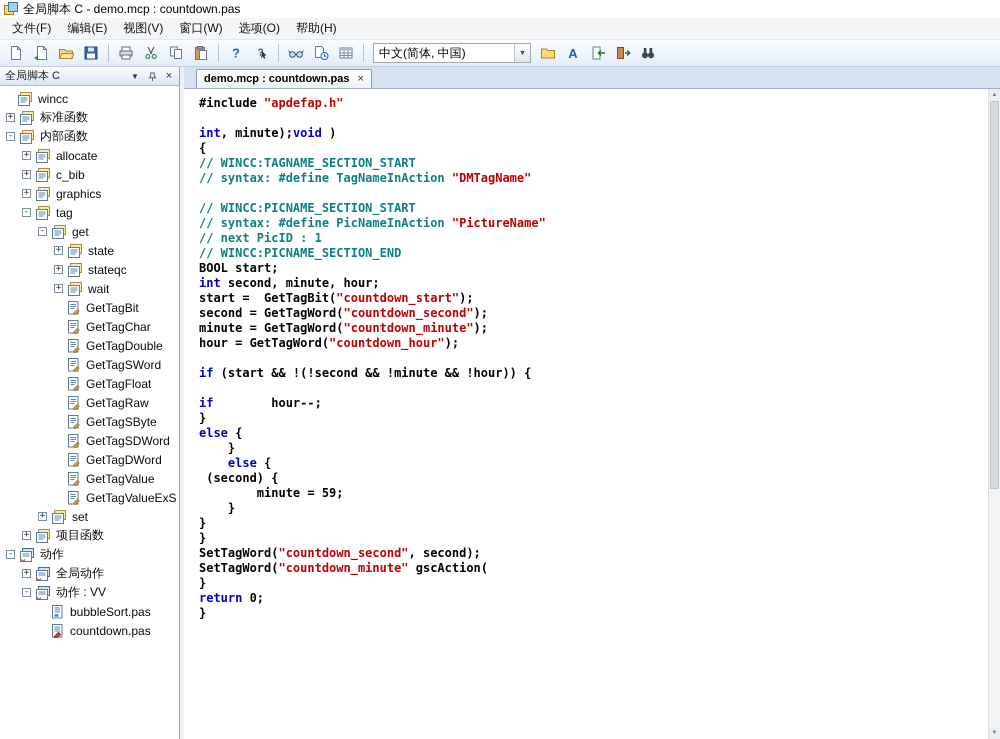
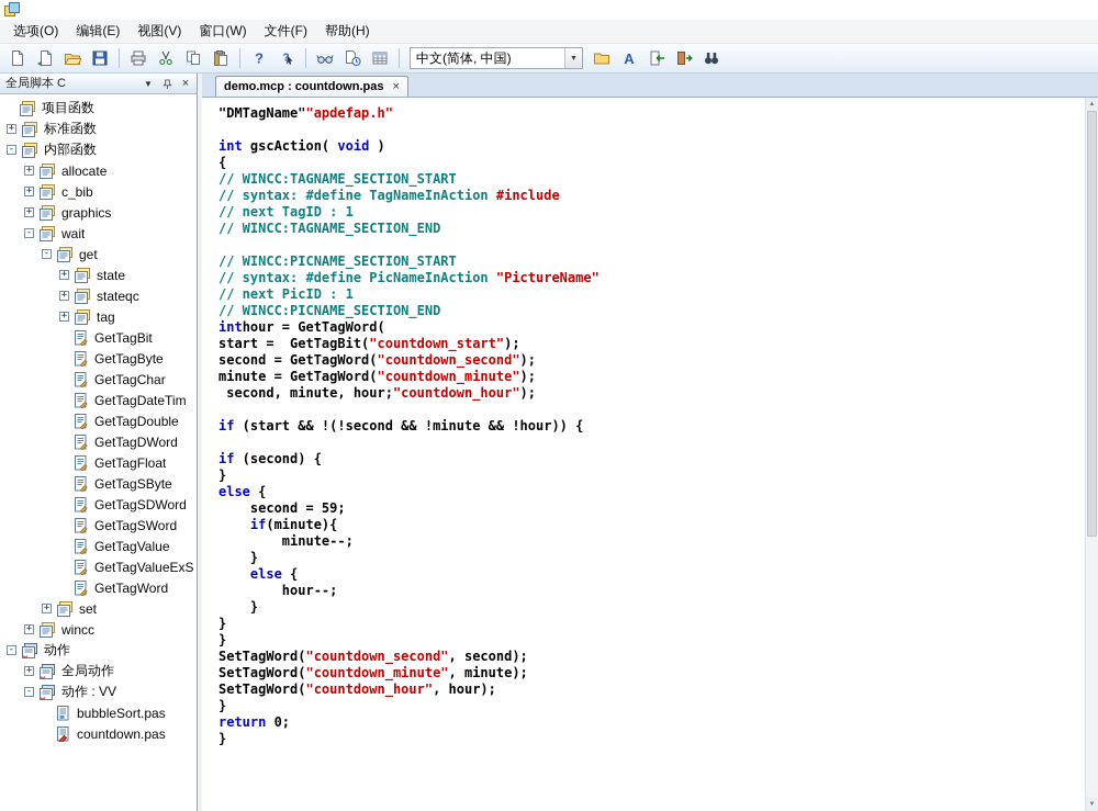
- 全局脚本 C - demo.mcp : countdown.pas
- 文件(F)
+ 选项(O)
  编辑(E)
  视图(V)
  窗口(W)
- 选项(O)
+ 文件(F)
  帮助(H)
  ?
  ?
  中文(简体, 中国)
  A
  全局脚本 C
  ▼
  ×
- wincc
+ 项目函数
  +
  标准函数
  -
  内部函数
  +
  allocate
  +
  c_bib
  +
  graphics
  -
- tag
+ wait
  -
  get
  +
  state
  +
  stateqc
  +
- wait
+ tag
  GetTagBit
+ GetTagByte
  GetTagChar
+ GetTagDateTim
  GetTagDouble
- GetTagSWord
+ GetTagDWord
  GetTagFloat
- GetTagRaw
  GetTagSByte
  GetTagSDWord
- GetTagDWord
+ GetTagSWord
  GetTagValue
  GetTagValueExS
+ GetTagWord
  +
  set
  +
- 项目函数
+ wincc
  -
  动作
  +
  全局动作
  -
  动作 : VV
  bubbleSort.pas
  countdown.pas
  demo.mcp : countdown.pas
  ×
- #include "apdefap.h"
+ "DMTagName""apdefap.h"
- int, minute);void )
+ int gscAction( void )
  {
  // WINCC:TAGNAME_SECTION_START
- // syntax: #define TagNameInAction "DMTagName"
+ // syntax: #define TagNameInAction #include
+ // next TagID : 1
+ // WINCC:TAGNAME_SECTION_END
  // WINCC:PICNAME_SECTION_START
  // syntax: #define PicNameInAction "PictureName"
  // next PicID : 1
  // WINCC:PICNAME_SECTION_END
- BOOL start;
- int second, minute, hour;
+ inthour = GetTagWord(
  start = GetTagBit("countdown_start");
  second = GetTagWord("countdown_second");
  minute = GetTagWord("countdown_minute");
- hour = GetTagWord("countdown_hour");
+ second, minute, hour;"countdown_hour");
  if (start && !(!second && !minute && !hour)) {
- if hour--;
+ if (second) {
  }
  else {
+ second = 59;
+ if(minute){
+ minute--;
  }
  else {
- (second) {
+ hour--;
- minute = 59;
  }
  }
  }
  SetTagWord("countdown_second", second);
- SetTagWord("countdown_minute" gscAction(
+ SetTagWord("countdown_minute", minute);
+ SetTagWord("countdown_hour", hour);
  }
  return 0;
  }
